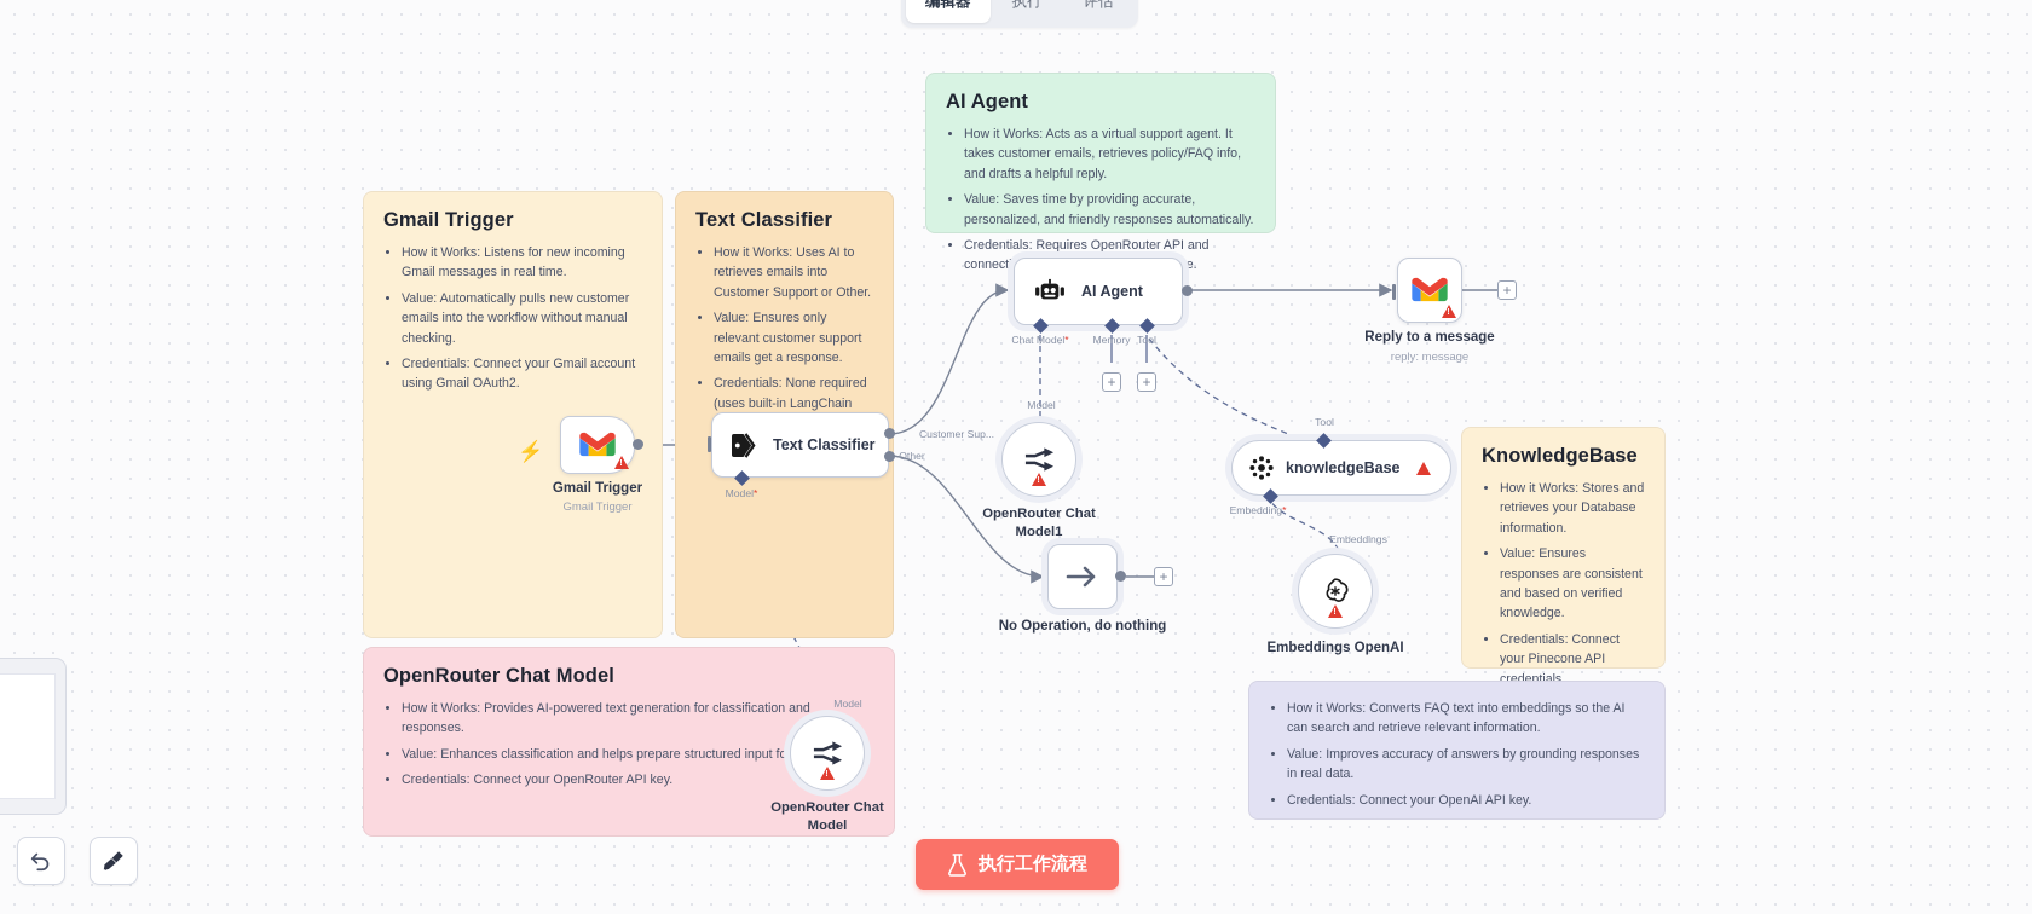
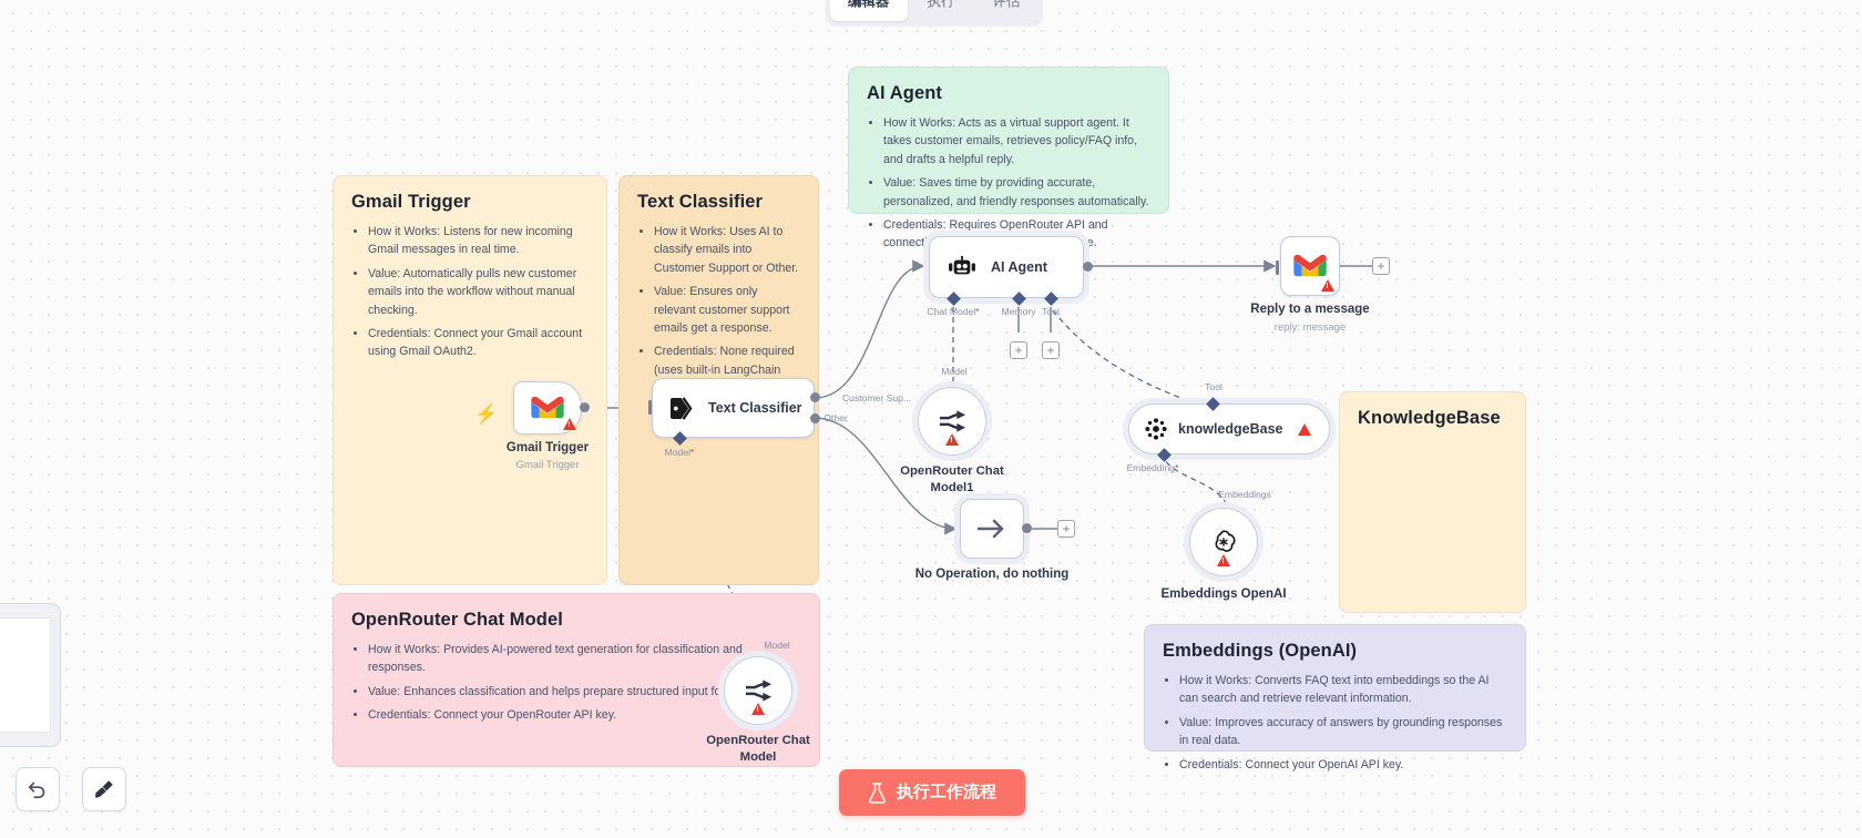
  编辑器
  执行
  评估
  Gmail Trigger
  How it Works: Listens for new incoming Gmail messages in real time.
  Value: Automatically pulls new customer emails into the workflow without manual checking.
  Credentials: Connect your Gmail account using Gmail OAuth2.
  Text Classifier
- How it Works: Uses AI to retrieves emails into Customer Support or Other.
+ How it Works: Uses AI to classify emails into Customer Support or Other.
  Value: Ensures only relevant customer support emails get a response.
  Credentials: None required (uses built-in LangChain
  AI Agent
  How it Works: Acts as a virtual support agent. It takes customer emails, retrieves policy/FAQ info, and drafts a helpful reply.
  Value: Saves time by providing accurate, personalized, and friendly responses automatically.
  KnowledgeBase
- How it Works: Stores and retrieves your Database information.
- Value: Ensures responses are consistent and based on verified knowledge.
- Credentials: Connect your Pinecone API credentials.
  OpenRouter Chat Model
  How it Works: Provides AI-powered text generation for classification and responses.
  Value: Enhances classification and helps prepare structured input fo
  Credentials: Connect your OpenRouter API key.
+ Embeddings (OpenAI)
  How it Works: Converts FAQ text into embeddings so the AI can search and retrieve relevant information.
  Value: Improves accuracy of answers by grounding responses in real data.
  Credentials: Connect your OpenAI API key.
  ⚡
  Gmail Trigger
  Gmail Trigger
  Text Classifier
  Customer Sup...
  Other
  Model
  AI Agent
  Chat Model
  Memory
  Tool
  +
  +
  Reply to a message
  reply: message
  +
  Model
  OpenRouter Chat
  Model1
  Tool
  knowledgeBase
  Embedding
  Embeddings
  Embeddings OpenAI
  +
  No Operation, do nothing
  Model
  OpenRouter Chat
  Model
  执行工作流程
